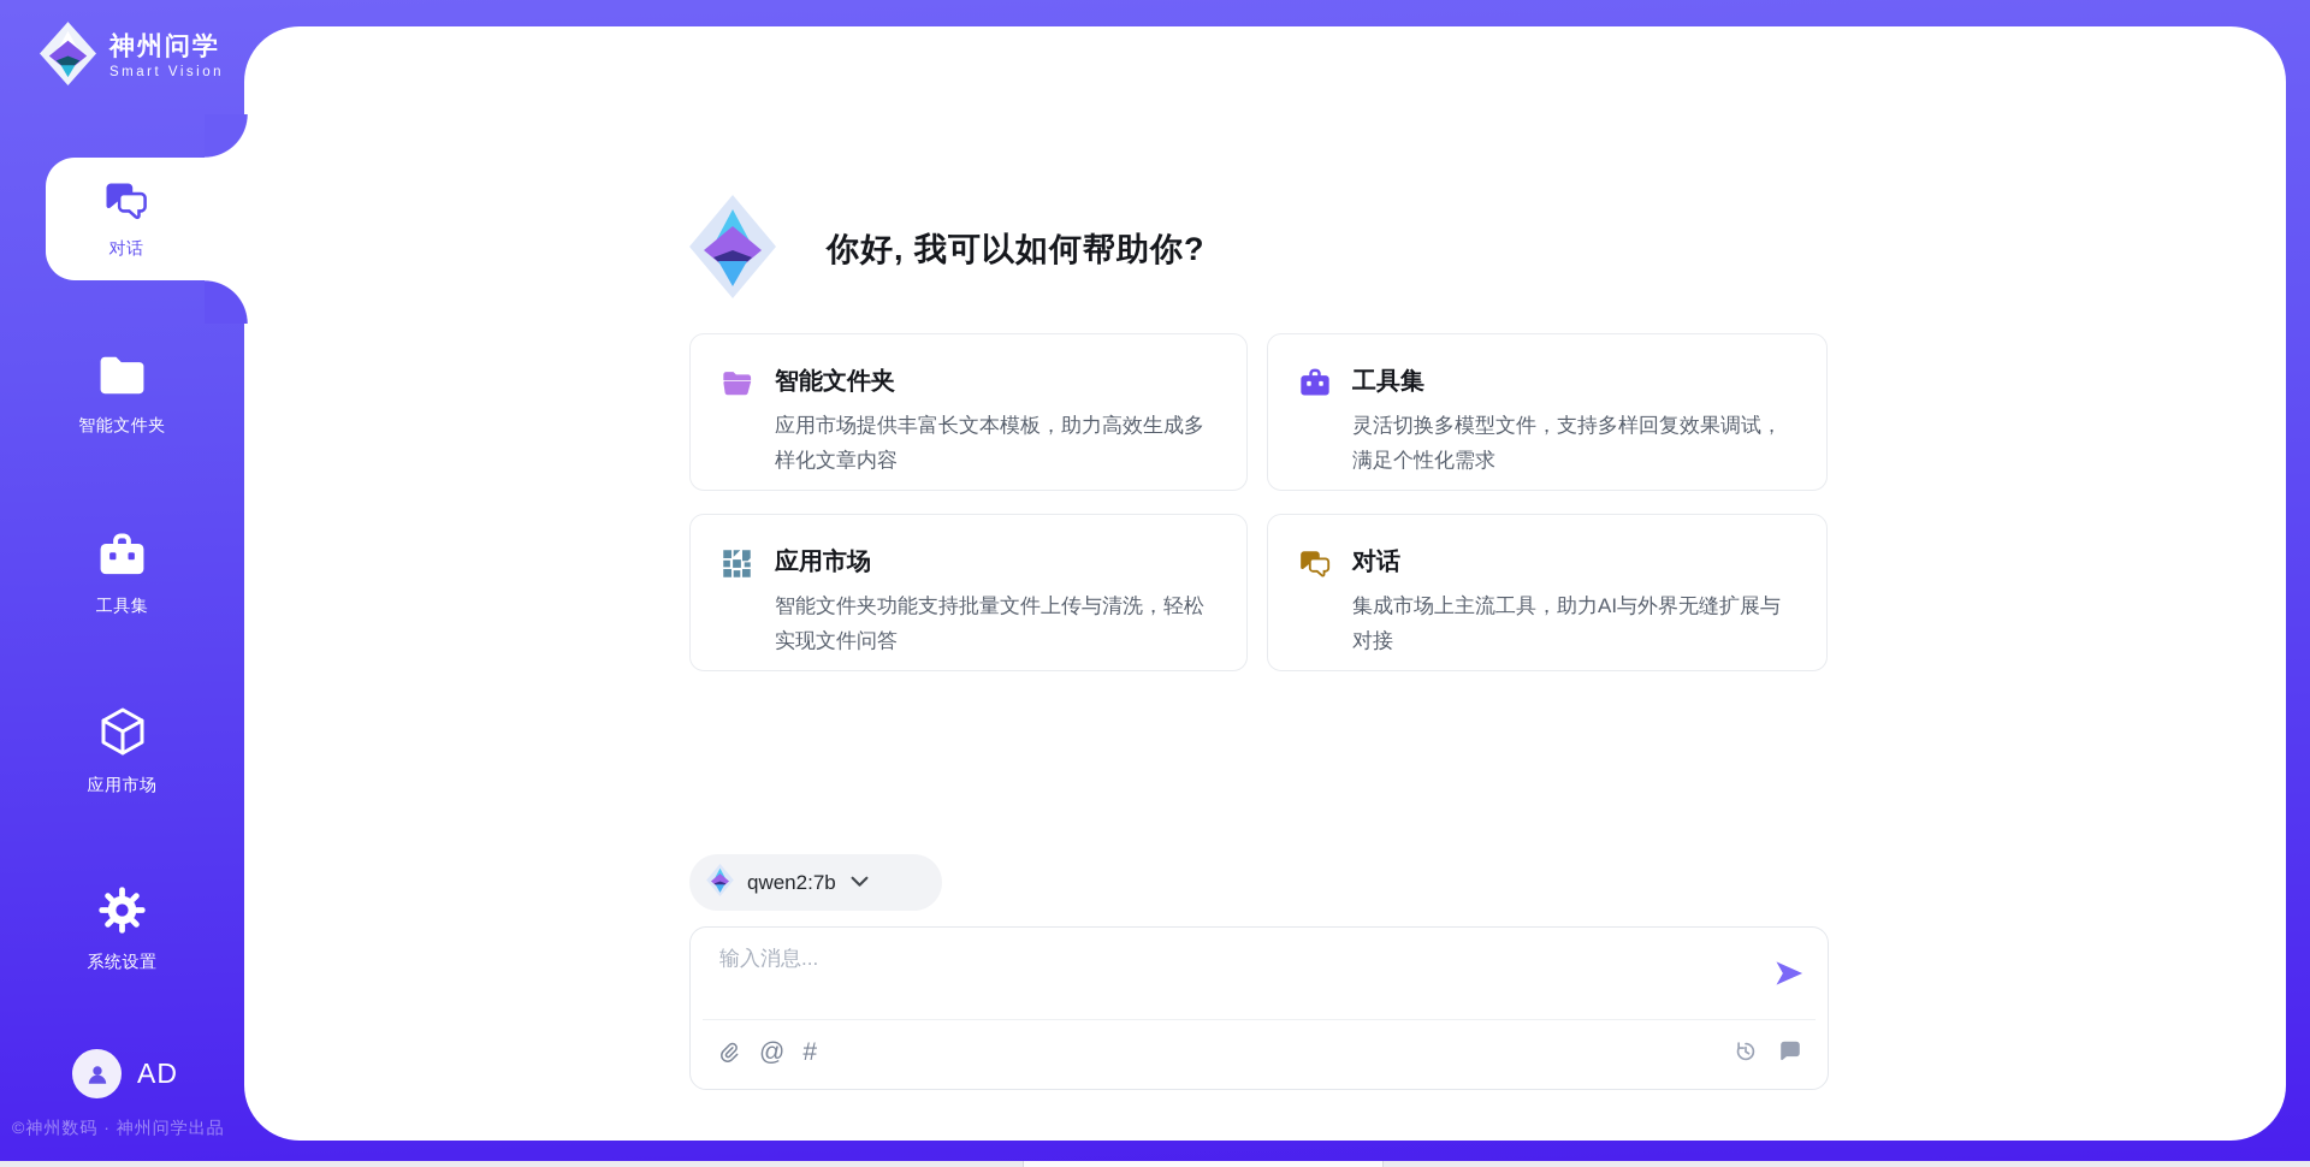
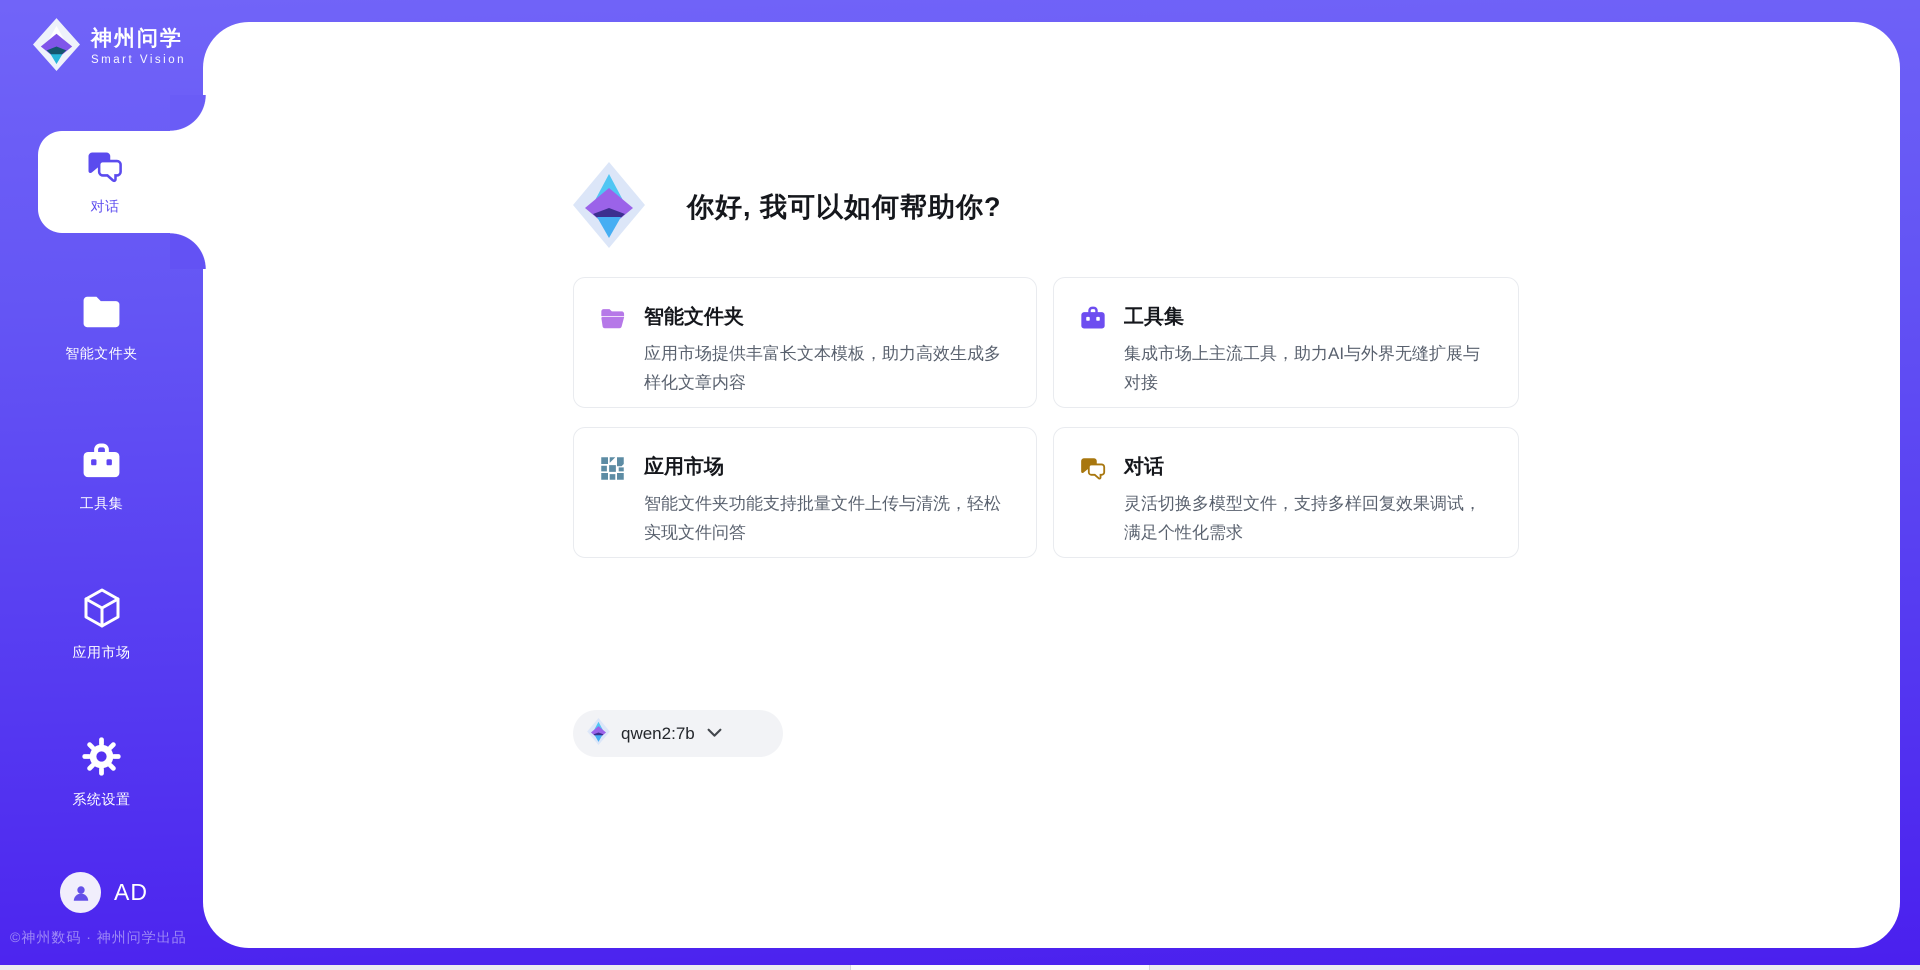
  神州问学
  Smart Vision
  对话
  智能文件夹
  工具集
  应用市场
  系统设置
  AD
  ©神州数码 · 神州问学出品
  你好, 我可以如何帮助你?
  智能文件夹
  应用市场提供丰富长文本模板，助力高效生成多样化文章内容
  工具集
- 灵活切换多模型文件，支持多样回复效果调试，满足个性化需求
+ 集成市场上主流工具，助力AI与外界无缝扩展与对接
  应用市场
  智能文件夹功能支持批量文件上传与清洗，轻松实现文件问答
  对话
- 集成市场上主流工具，助力AI与外界无缝扩展与对接
+ 灵活切换多模型文件，支持多样回复效果调试，满足个性化需求
  qwen2:7b
- 输入消息...
- @
- #
